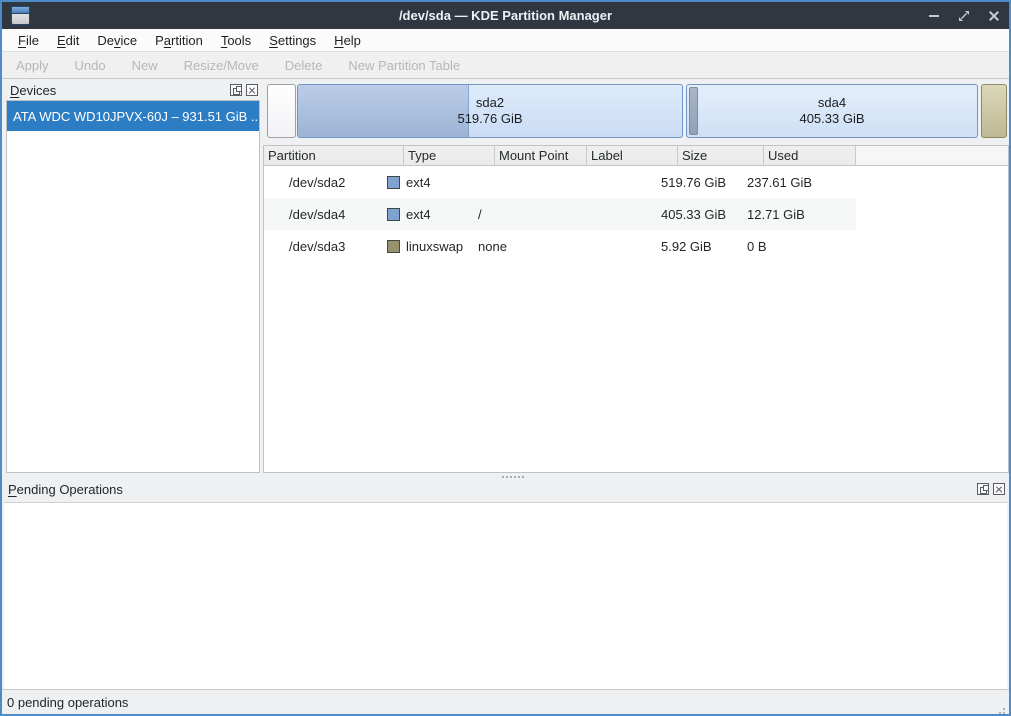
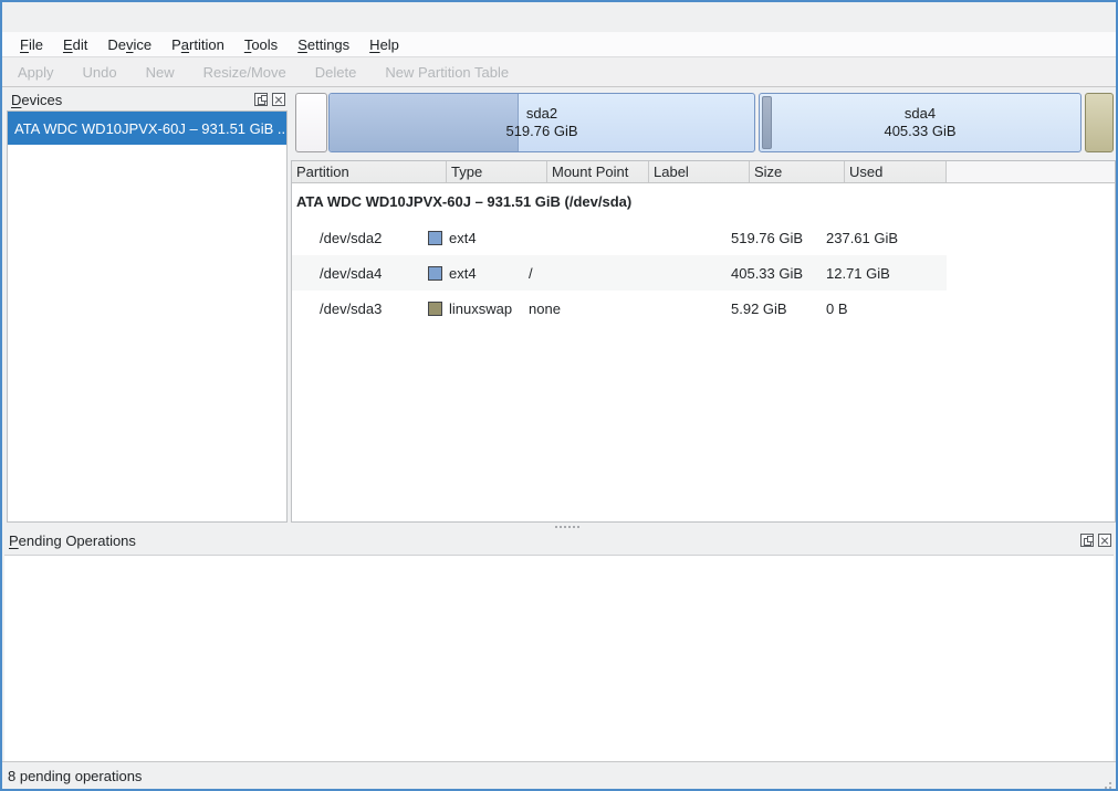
- /dev/sda — KDE Partition Manager
  File
  Edit
  Device
  Partition
  Tools
  Settings
  Help
  Apply
  Undo
  New
  Resize/Move
  Delete
  New Partition Table
  Devices
  ATA WDC WD10JPVX-60J – 931.51 GiB ..
  sda2
  519.76 GiB
  sda4
  405.33 GiB
  Partition
  Type
  Mount Point
  Label
  Size
  Used
+ ATA WDC WD10JPVX-60J – 931.51 GiB (/dev/sda)
  /dev/sda2
  ext4
  519.76 GiB
  237.61 GiB
  /dev/sda4
  ext4
  /
  405.33 GiB
  12.71 GiB
  /dev/sda3
  linuxswap
  none
  5.92 GiB
  0 B
  Pending Operations
- 0 pending operations
+ 8 pending operations
